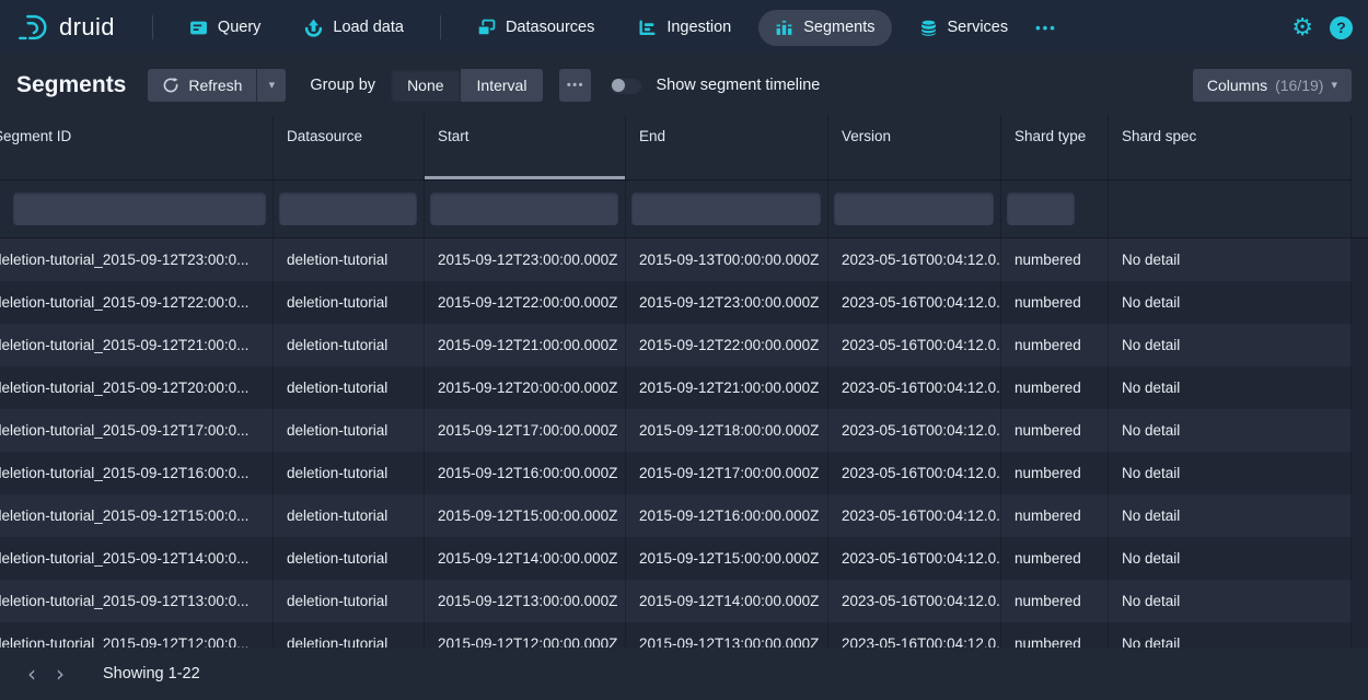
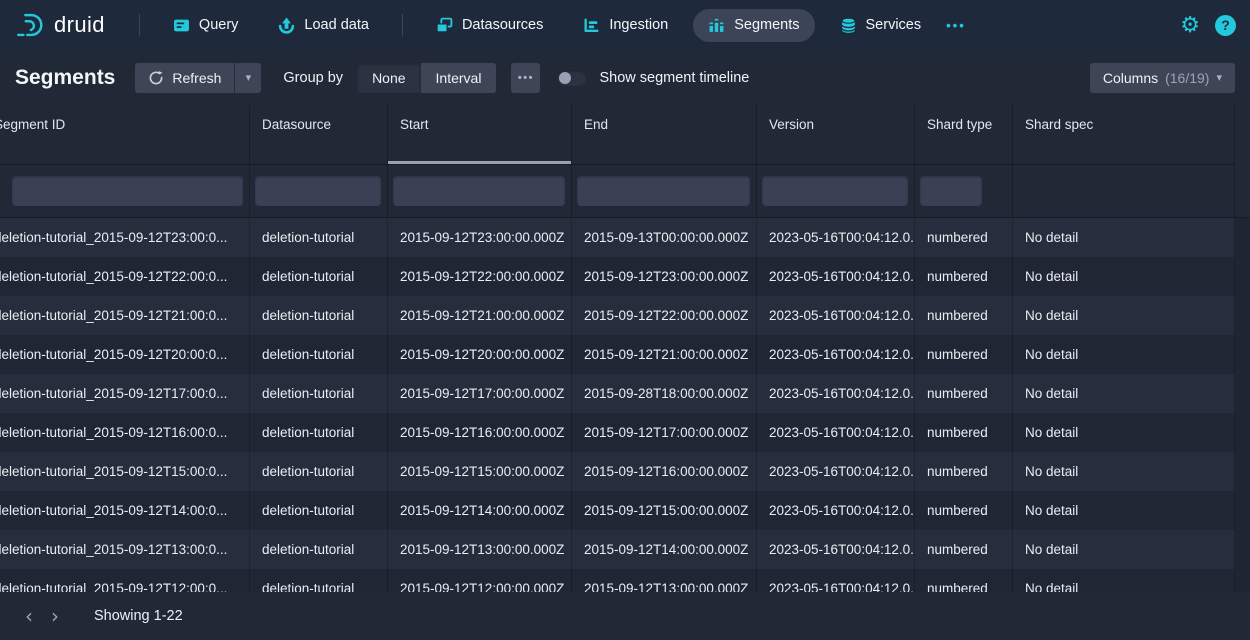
  druid
  Query
  Load data
  Datasources
  Ingestion
  Segments
  Services
  •••
  ⚙
  ?
  Segments
  Refresh
  ▾
  Group by
  None
  Interval
  •••
  Show segment timeline
  Columns
  (16/19)
  ▾
  egment ID
  Datasource
  Start
  End
  Version
  Shard type
  Shard spec
  eletion-tutorial_2015-09-12T23:00:0...
  deletion-tutorial
  2015-09-12T23:00:00.000Z
  2015-09-13T00:00:00.000Z
  2023-05-16T00:04:12.0.
  numbered
  No detail
  eletion-tutorial_2015-09-12T22:00:0...
  deletion-tutorial
  2015-09-12T22:00:00.000Z
  2015-09-12T23:00:00.000Z
  2023-05-16T00:04:12.0.
  numbered
  No detail
  eletion-tutorial_2015-09-12T21:00:0...
  deletion-tutorial
  2015-09-12T21:00:00.000Z
  2015-09-12T22:00:00.000Z
  2023-05-16T00:04:12.0.
  numbered
  No detail
  eletion-tutorial_2015-09-12T20:00:0...
  deletion-tutorial
  2015-09-12T20:00:00.000Z
  2015-09-12T21:00:00.000Z
  2023-05-16T00:04:12.0.
  numbered
  No detail
  eletion-tutorial_2015-09-12T17:00:0...
  deletion-tutorial
  2015-09-12T17:00:00.000Z
- 2015-09-12T18:00:00.000Z
+ 2015-09-28T18:00:00.000Z
  2023-05-16T00:04:12.0.
  numbered
  No detail
  eletion-tutorial_2015-09-12T16:00:0...
  deletion-tutorial
  2015-09-12T16:00:00.000Z
  2015-09-12T17:00:00.000Z
  2023-05-16T00:04:12.0.
  numbered
  No detail
  eletion-tutorial_2015-09-12T15:00:0...
  deletion-tutorial
  2015-09-12T15:00:00.000Z
  2015-09-12T16:00:00.000Z
  2023-05-16T00:04:12.0.
  numbered
  No detail
  eletion-tutorial_2015-09-12T14:00:0...
  deletion-tutorial
  2015-09-12T14:00:00.000Z
  2015-09-12T15:00:00.000Z
  2023-05-16T00:04:12.0.
  numbered
  No detail
  eletion-tutorial_2015-09-12T13:00:0...
  deletion-tutorial
  2015-09-12T13:00:00.000Z
  2015-09-12T14:00:00.000Z
  2023-05-16T00:04:12.0.
  numbered
  No detail
  eletion-tutorial_2015-09-12T12:00:0...
  deletion-tutorial
  2015-09-12T12:00:00.000Z
  2015-09-12T13:00:00.000Z
  2023-05-16T00:04:12.0.
  numbered
  No detail
  ‹
  ›
  Showing 1-22
